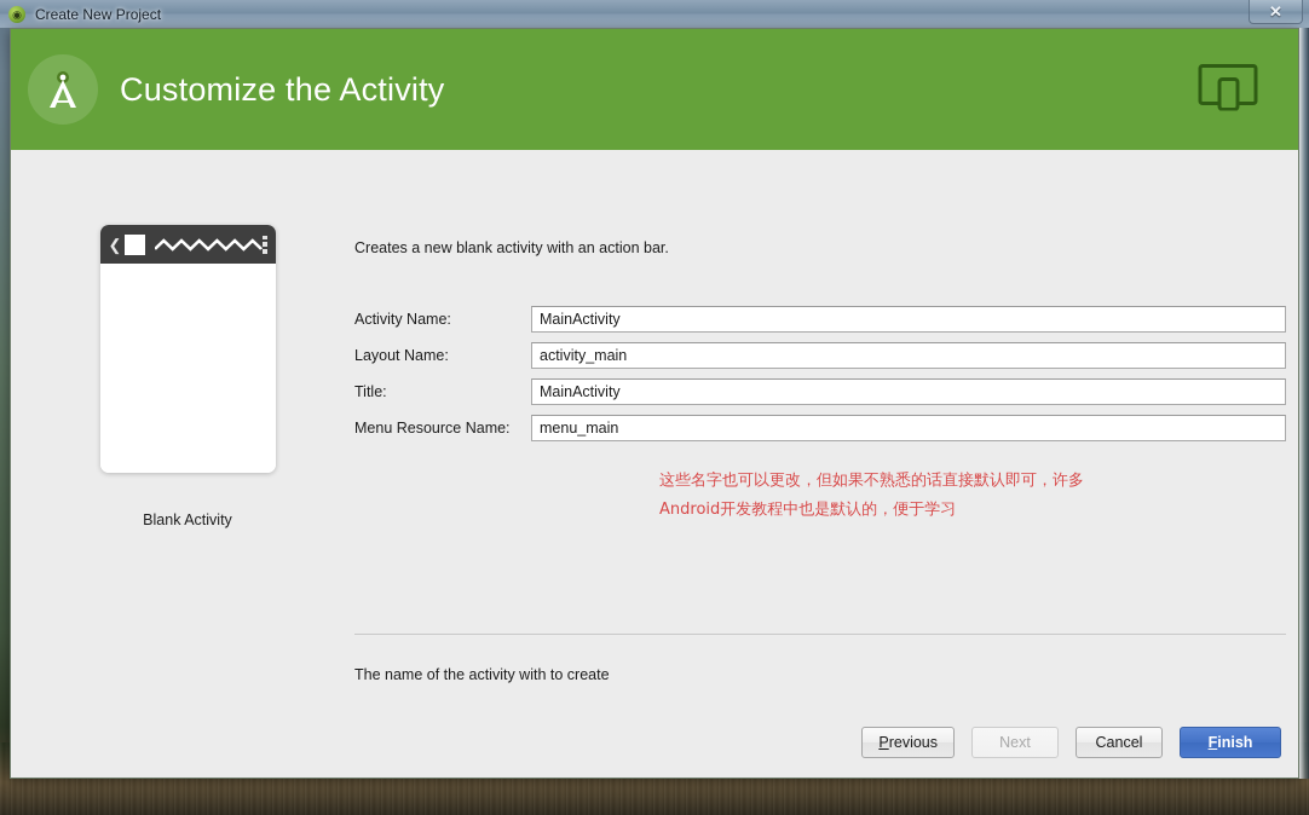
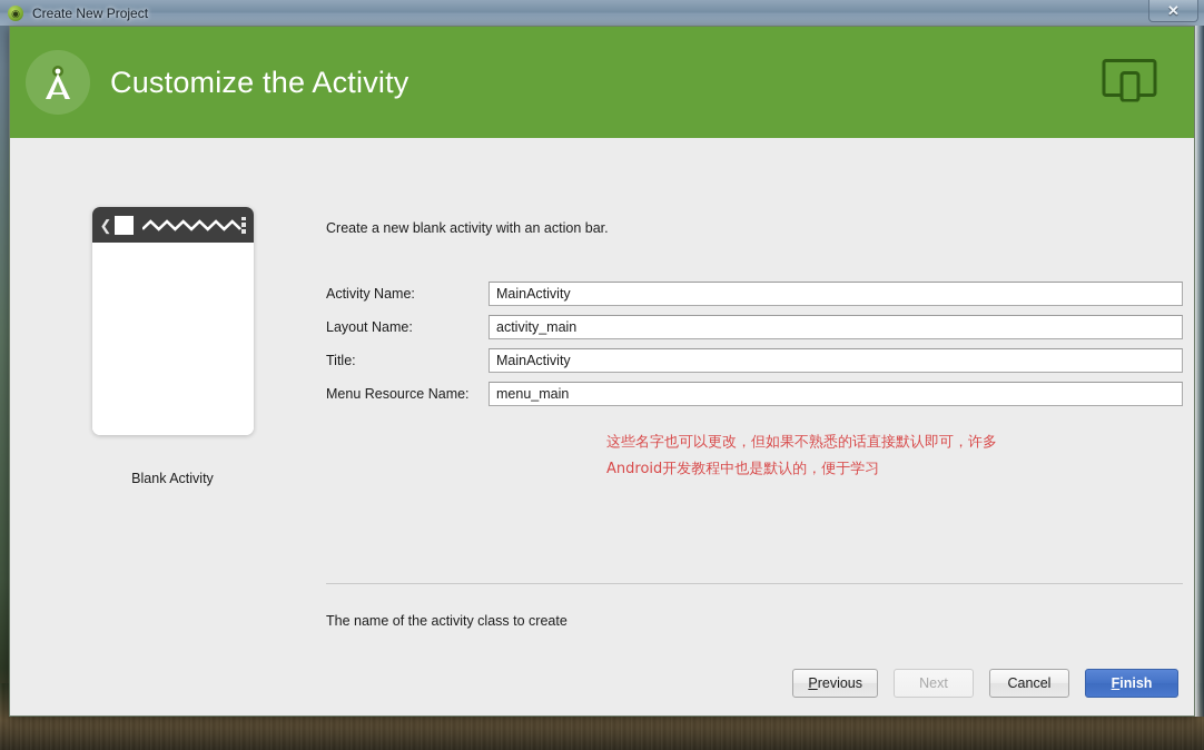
  ◉
  Create New Project
  ✕
  Customize the Activity
  ❮
  Blank Activity
- Creates a new blank activity with an action bar.
+ Create a new blank activity with an action bar.
  Activity Name:
  MainActivity
  Layout Name:
  activity_main
  Title:
  MainActivity
  Menu Resource Name:
  menu_main
  这些名字也可以更改，但如果不熟悉的话直接默认即可，许多Android开发教程中也是默认的，便于学习
- The name of the activity with to create
+ The name of the activity class to create
  Previous
  Next
  Cancel
  Finish
